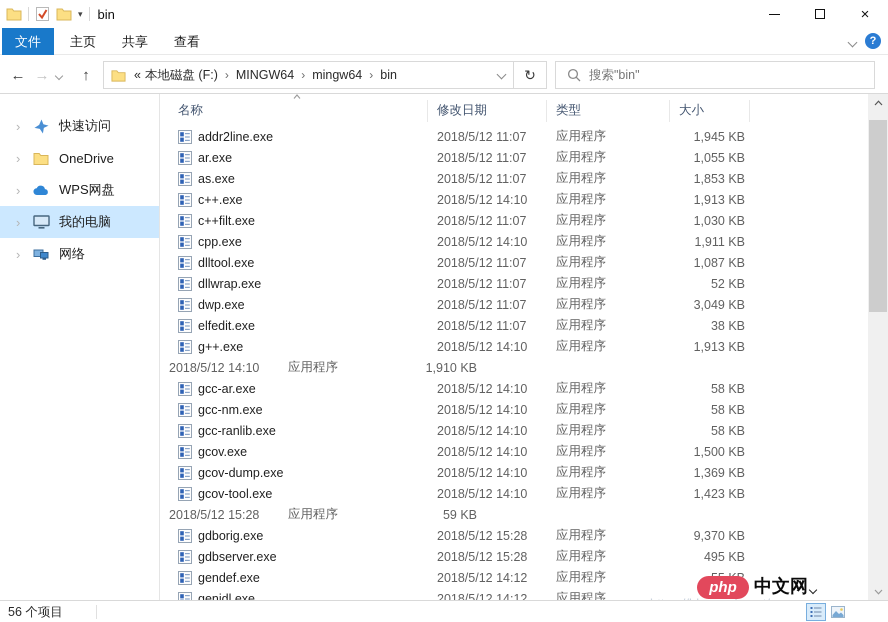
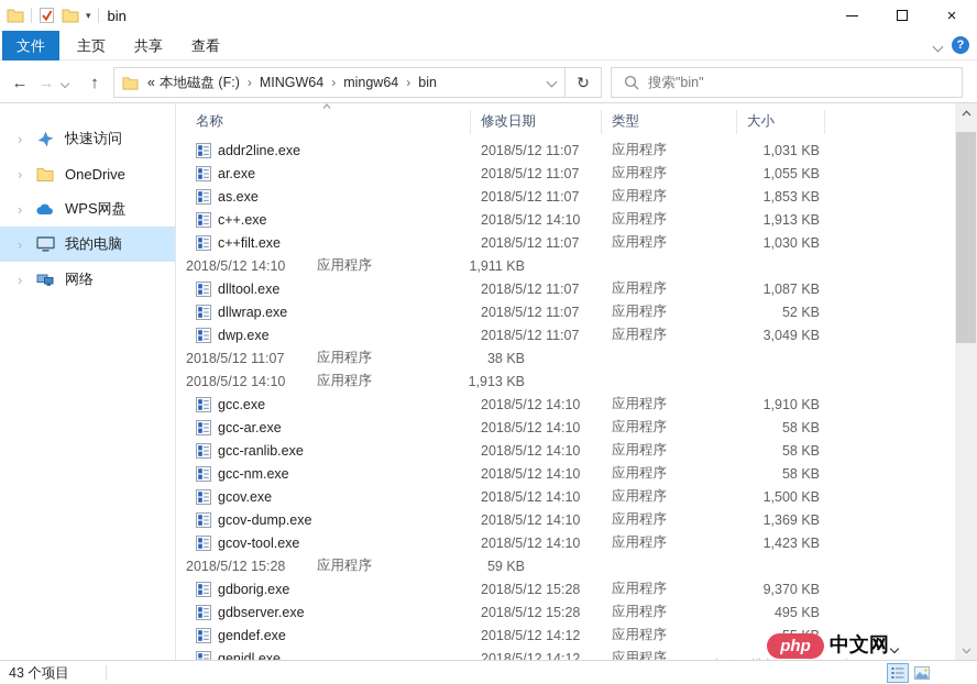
  ▾
  bin
  ×
  文件
  主页
  共享
  查看
  ?
  ←
  →
  ↑
  «
  本地磁盘 (F:)
  ›
  MINGW64
  ›
  mingw64
  ›
  bin
  ↻
  搜索"bin"
  ›
  快速访问
  ›
  OneDrive
  ›
  WPS网盘
  ›
  我的电脑
  ›
  网络
  名称
  修改日期
  类型
  大小
  addr2line.exe
  2018/5/12 11:07
  应用程序
- 1,945 KB
+ 1,031 KB
  ar.exe
  2018/5/12 11:07
  应用程序
  1,055 KB
  as.exe
  2018/5/12 11:07
  应用程序
  1,853 KB
  c++.exe
  2018/5/12 14:10
  应用程序
  1,913 KB
  c++filt.exe
  2018/5/12 11:07
  应用程序
  1,030 KB
- cpp.exe
  2018/5/12 14:10
  应用程序
  1,911 KB
  dlltool.exe
  2018/5/12 11:07
  应用程序
  1,087 KB
  dllwrap.exe
  2018/5/12 11:07
  应用程序
  52 KB
  dwp.exe
  2018/5/12 11:07
  应用程序
  3,049 KB
- elfedit.exe
  2018/5/12 11:07
  应用程序
  38 KB
- g++.exe
  2018/5/12 14:10
  应用程序
  1,913 KB
+ gcc.exe
  2018/5/12 14:10
  应用程序
  1,910 KB
  gcc-ar.exe
  2018/5/12 14:10
  应用程序
  58 KB
- gcc-nm.exe
+ gcc-ranlib.exe
  2018/5/12 14:10
  应用程序
  58 KB
- gcc-ranlib.exe
+ gcc-nm.exe
  2018/5/12 14:10
  应用程序
  58 KB
  gcov.exe
  2018/5/12 14:10
  应用程序
  1,500 KB
  gcov-dump.exe
  2018/5/12 14:10
  应用程序
  1,369 KB
  gcov-tool.exe
  2018/5/12 14:10
  应用程序
  1,423 KB
  2018/5/12 15:28
  应用程序
  59 KB
  gdborig.exe
  2018/5/12 15:28
  应用程序
  9,370 KB
  gdbserver.exe
  2018/5/12 15:28
  应用程序
  495 KB
  gendef.exe
  2018/5/12 14:12
  应用程序
  genidl.exe
  2018/5/12 14:12
  应用程序
- 56 个项目
+ 43 个项目
  php
  中文网
